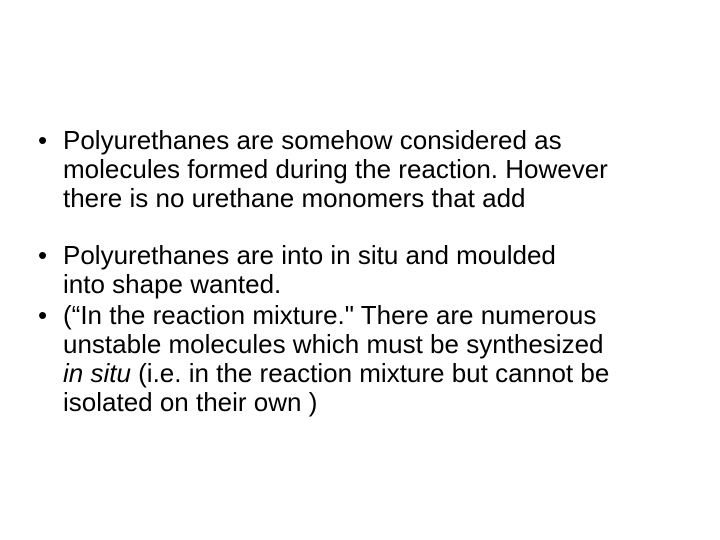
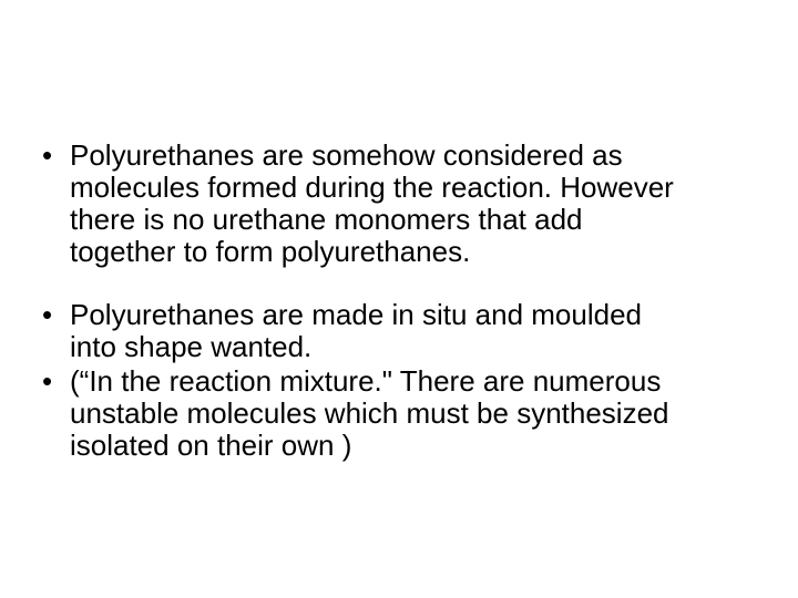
  •
  Polyurethanes are somehow considered as
  molecules formed during the reaction. However
  there is no urethane monomers that add
+ together to form polyurethanes.
  •
- Polyurethanes are into in situ and moulded
+ Polyurethanes are made in situ and moulded
  into shape wanted.
  •
  (“In the reaction mixture." There are numerous
  unstable molecules which must be synthesized
- in situ (i.e. in the reaction mixture but cannot be
  isolated on their own )
